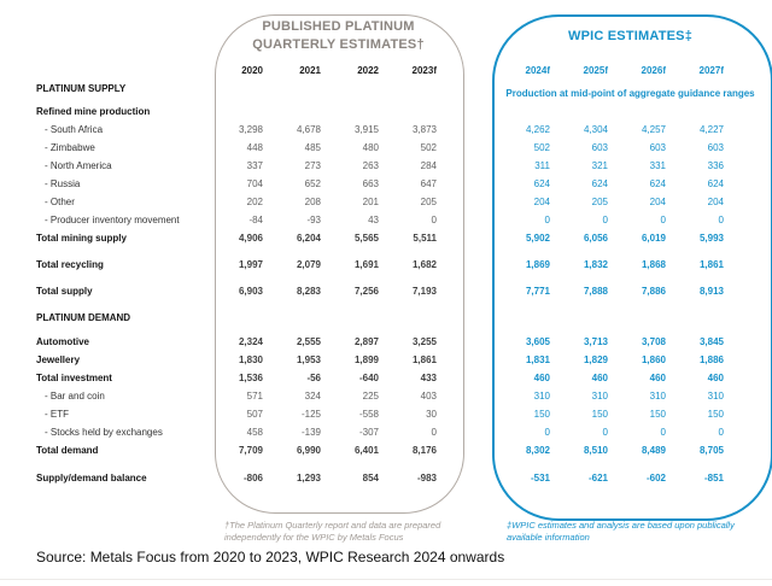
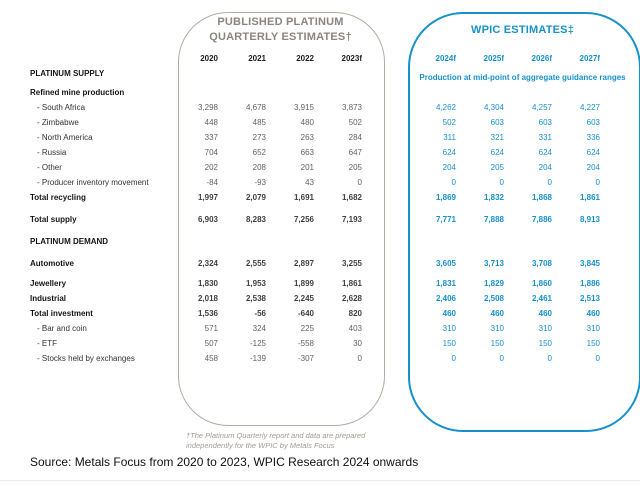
  PUBLISHED PLATINUM
  QUARTERLY ESTIMATES†
  WPIC ESTIMATES‡
  Production at mid-point of aggregate guidance ranges
  2020
  2021
  2022
  2023f
  2024f
  2025f
  2026f
  2027f
  PLATINUM SUPPLY
  Refined mine production
  - South Africa
  3,298
  4,678
  3,915
  3,873
  4,262
  4,304
  4,257
  4,227
  - Zimbabwe
  448
  485
  480
  502
  502
  603
  603
  603
  - North America
  337
  273
  263
  284
  311
  321
  331
  336
  - Russia
  704
  652
  663
  647
  624
  624
  624
  624
  - Other
  202
  208
  201
  205
  204
  205
  204
  204
  - Producer inventory movement
  -84
  -93
  43
  0
  0
  0
  0
  0
- Total mining supply
- 4,906
- 6,204
- 5,565
- 5,511
- 5,902
- 6,056
- 6,019
- 5,993
  Total recycling
  1,997
  2,079
  1,691
  1,682
  1,869
  1,832
  1,868
  1,861
  Total supply
  6,903
  8,283
  7,256
  7,193
  7,771
  7,888
  7,886
  8,913
  PLATINUM DEMAND
  Automotive
  2,324
  2,555
  2,897
  3,255
  3,605
  3,713
  3,708
  3,845
  Jewellery
  1,830
  1,953
  1,899
  1,861
  1,831
  1,829
  1,860
  1,886
+ Industrial
+ 2,018
+ 2,538
+ 2,245
+ 2,628
+ 2,406
+ 2,508
+ 2,461
+ 2,513
  Total investment
  1,536
  -56
  -640
- 433
+ 820
  460
  460
  460
  460
  - Bar and coin
  571
  324
  225
  403
  310
  310
  310
  310
  - ETF
  507
  -125
  -558
  30
  150
  150
  150
  150
  - Stocks held by exchanges
  458
  -139
  -307
  0
  0
  0
  0
  0
- Total demand
- 7,709
- 6,990
- 6,401
- 8,176
- 8,302
- 8,510
- 8,489
- 8,705
- Supply/demand balance
- -806
- 1,293
- 854
- -983
- -531
- -621
- -602
- -851
  †The Platinum Quarterly report and data are prepared independently for the WPIC by Metals Focus
- ‡WPIC estimates and analysis are based upon publically available information
  Source: Metals Focus from 2020 to 2023, WPIC Research 2024 onwards
